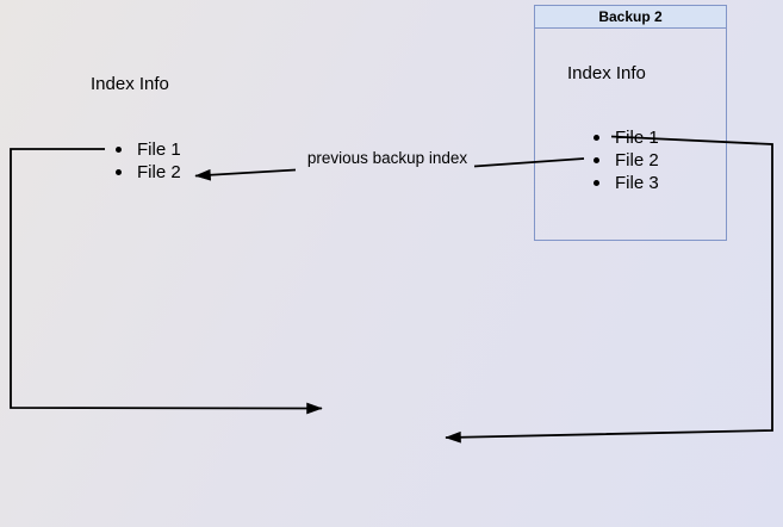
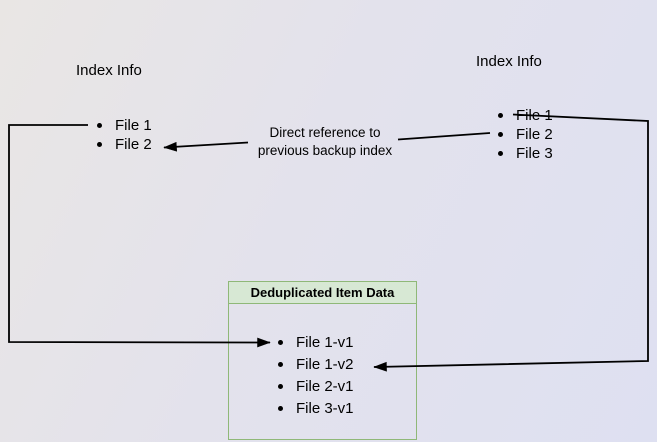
  Index Info
  File 1
  File 2
- Backup 2
  Index Info
  File 2
  File 3
+ Deduplicated Item Data
+ File 1-v1
+ File 1-v2
+ File 2-v1
+ File 3-v1
+ Direct reference to
  previous backup index
